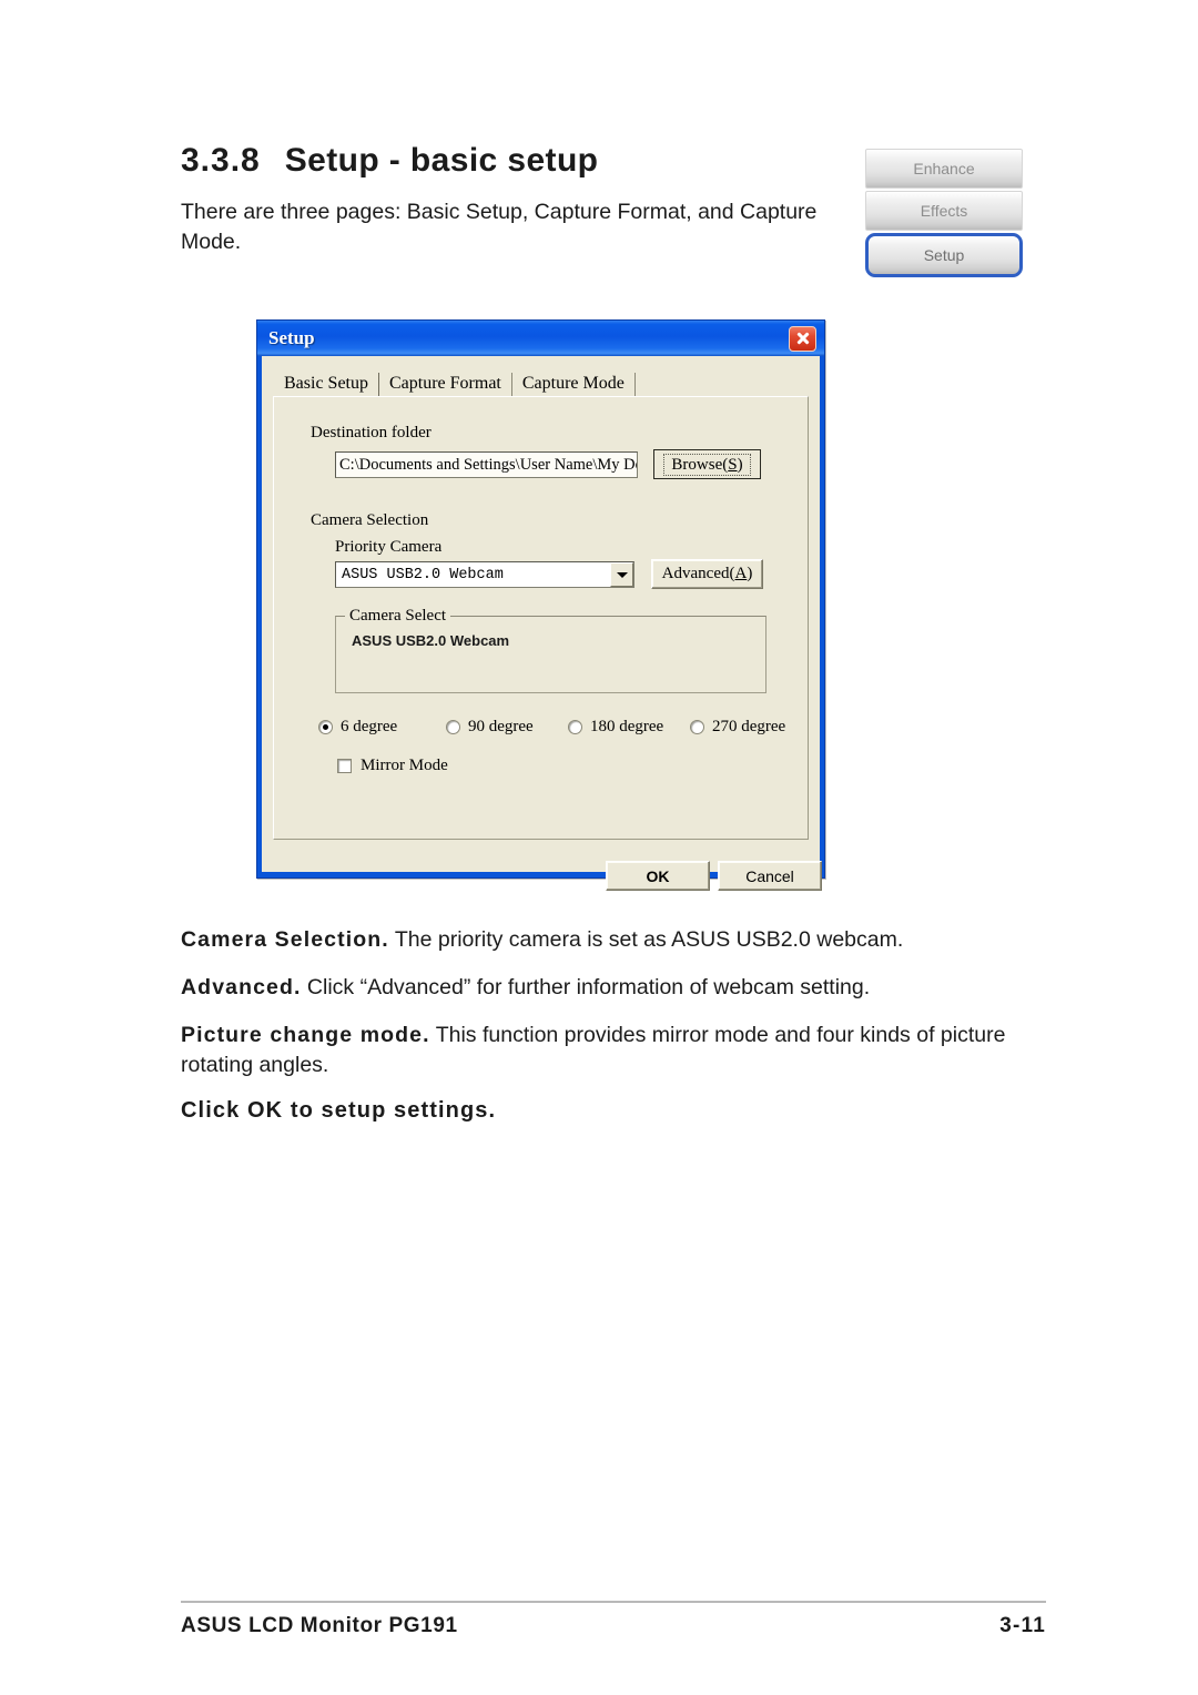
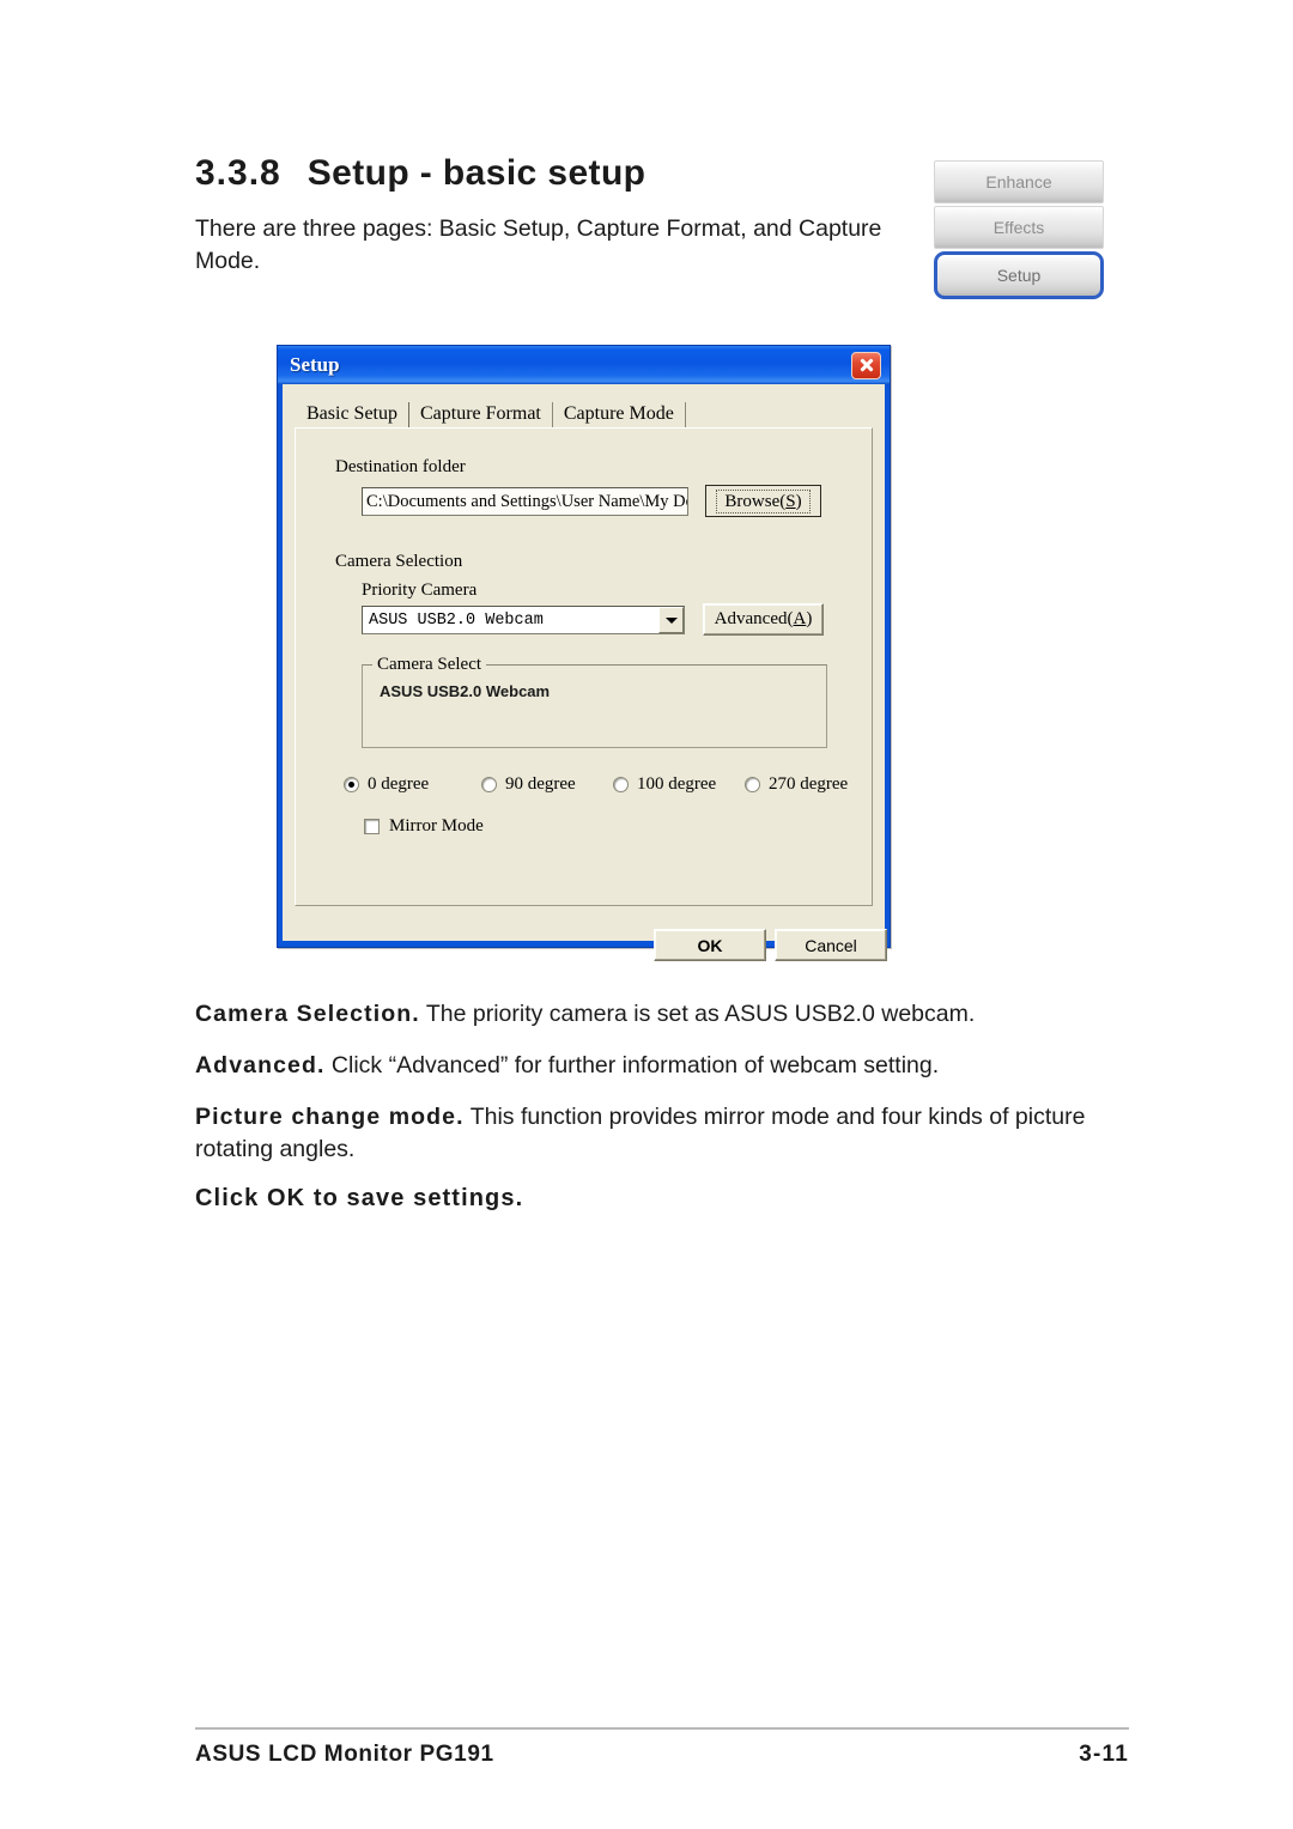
  3.3.8 Setup - basic setup
  There are three pages: Basic Setup, Capture Format, and Capture Mode.
  Enhance
  Effects
  Setup
  Setup
  Basic Setup
  Capture Format
  Capture Mode
  Destination folder
  C:\Documents and Settings\User Name\My D
  Browse(S)
  Camera Selection
  Priority Camera
  ASUS USB2.0 Webcam
  Advanced(A)
  Camera Select
  ASUS USB2.0 Webcam
- 6 degree
+ 0 degree
  90 degree
- 180 degree
+ 100 degree
  270 degree
  Mirror Mode
  OK
  Cancel
  Camera Selection. The priority camera is set as ASUS USB2.0 webcam.
  Advanced. Click “Advanced” for further information of webcam setting.
  Picture change mode. This function provides mirror mode and four kinds of picture rotating angles.
- Click OK to setup settings.
+ Click OK to save settings.
  ASUS LCD Monitor PG191
  3-11
